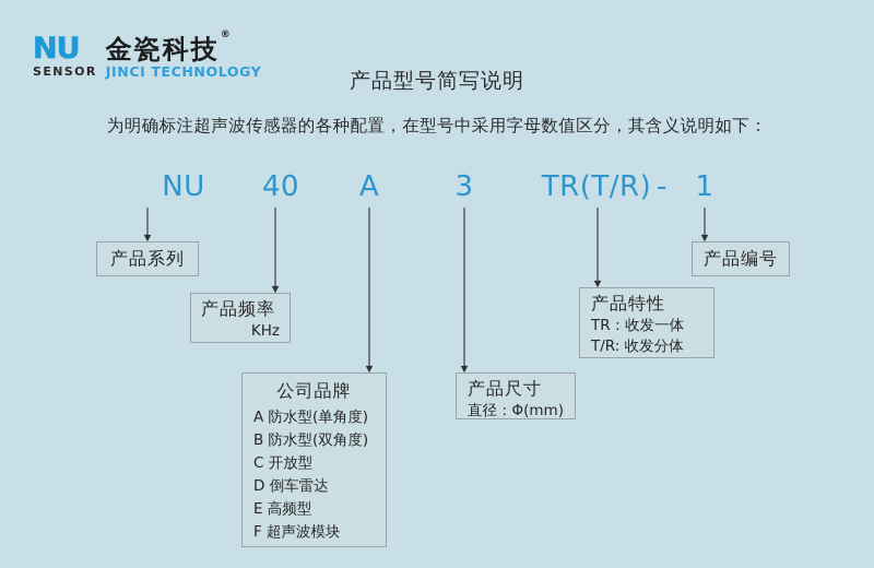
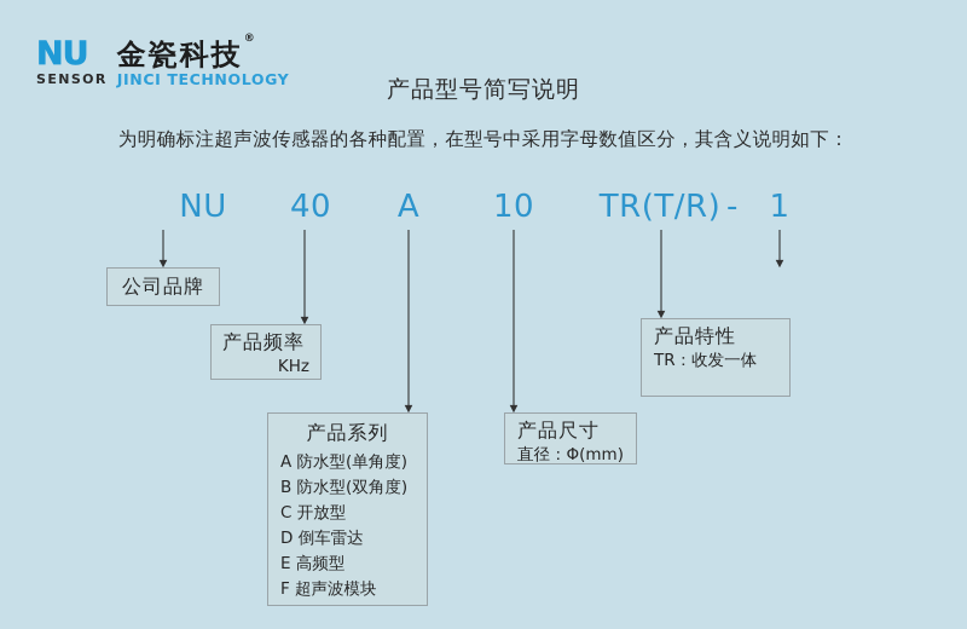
  NU
  SENSOR
  金瓷科技®
  JINCI TECHNOLOGY
  产品型号简写说明
  为明确标注超声波传感器的各种配置，在型号中采用字母数值区分，其含义说明如下：
  NU
  40
  A
- 3
+ 10
  TR(T/R)
  -
  1
- 产品系列
+ 公司品牌
  产品频率
  KHz
- 公司品牌
+ 产品系列
  A 防水型(单角度) B 防水型(双角度) C 开放型 D 倒车雷达 E 高频型 F 超声波模块
  产品尺寸
  直径：Φ(mm)
  产品特性
  TR：收发一体
- T/R: 收发分体
- 产品编号
